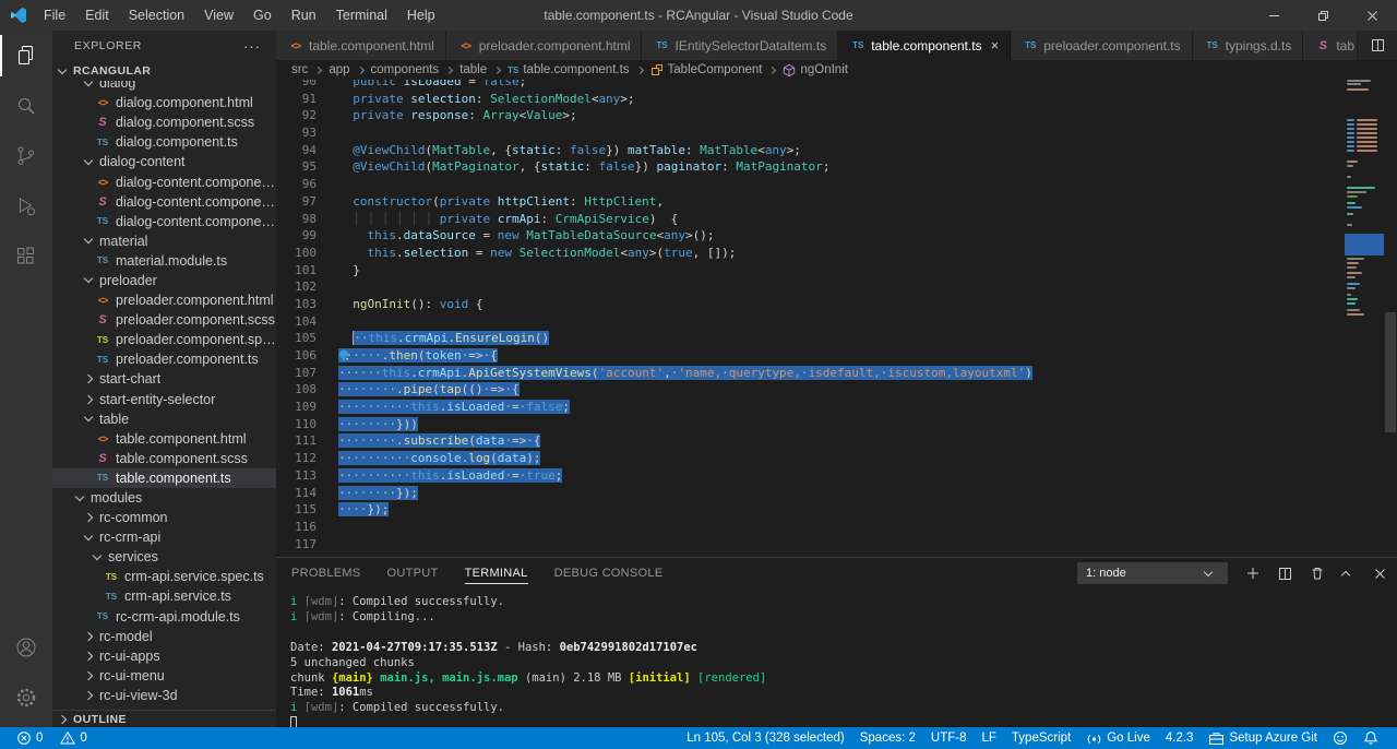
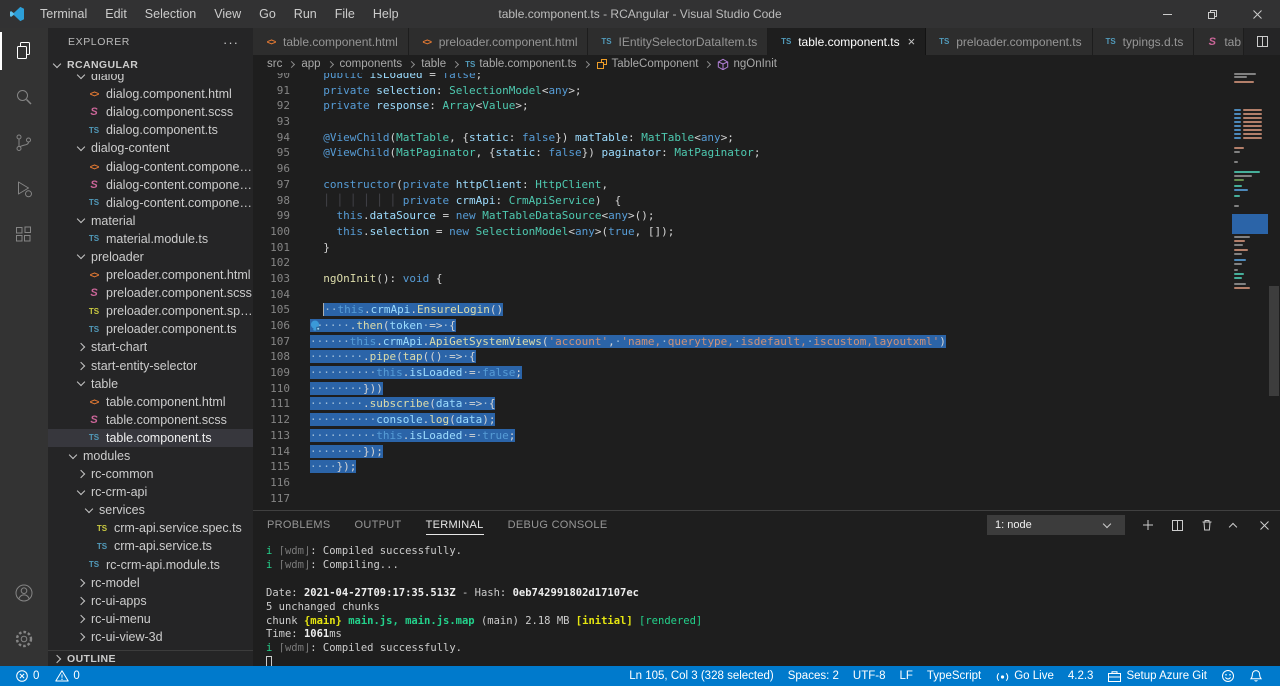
- File
+ Terminal
  Edit
  Selection
  View
  Go
  Run
- Terminal
+ File
  Help
  table.component.ts - RCAngular - Visual Studio Code
  EXPLORER
  ···
  RCANGULAR
  dialog
  <>
  dialog.component.html
  S
  dialog.component.scss
  TS
  dialog.component.ts
  dialog-content
  <>
  dialog-content.component.
  S
  dialog-content.component.
  TS
  dialog-content.component.
  material
  TS
  material.module.ts
  preloader
  <>
  preloader.component.html
  S
  preloader.component.scss
  TS
  preloader.component.spec
  TS
  preloader.component.ts
  start-chart
  start-entity-selector
  table
  <>
  table.component.html
  S
  table.component.scss
  TS
  table.component.ts
  modules
  rc-common
  rc-crm-api
  services
  TS
  crm-api.service.spec.ts
  TS
  crm-api.service.ts
  TS
  rc-crm-api.module.ts
  rc-model
  rc-ui-apps
  rc-ui-menu
  rc-ui-view-3d
  OUTLINE
  <>
  table.component.html
  <>
  preloader.component.html
  TS
  IEntitySelectorDataItem.ts
  TS
  table.component.ts
  ×
  TS
  preloader.component.ts
  TS
  typings.d.ts
  S
  tab
  src
  app
  components
  table
  TS
  table.component.ts
  TableComponent
  ngOnInit
  90
  public isLoaded = false;
  91
  private selection: SelectionModel<any>;
  92
  private response: Array<Value>;
  93
  94
  @ViewChild(MatTable, {static: false}) matTable: MatTable<any>;
  95
  @ViewChild(MatPaginator, {static: false}) paginator: MatPaginator;
  96
  97
  constructor(private httpClient: HttpClient,
  98
  │ │ │ │ │ │ private crmApi: CrmApiService) {
  99
  this.dataSource = new MatTableDataSource<any>();
  100
  this.selection = new SelectionModel<any>(true, []);
  101
  }
  102
  103
  ngOnInit(): void {
  104
  105
  ··this.crmApi.EnsureLogin()
  106
  ·····.then(token·=>·{
  107
  ······this.crmApi.ApiGetSystemViews('account',·'name,·querytype,·isdefault,·iscustom,layoutxml')
  108
  ········.pipe(tap(()·=>·{
  109
  ··········this.isLoaded·=·false;
  110
  ········}))
  111
  ········.subscribe(data·=>·{
  112
  ··········console.log(data);
  113
  ··········this.isLoaded·=·true;
  114
  ········});
  115
  ····});
  116
  117
  PROBLEMS
  OUTPUT
  TERMINAL
  DEBUG CONSOLE
  1: node
  i ⌈wdm⌋: Compiled successfully.
  i ⌈wdm⌋: Compiling...
  Date: 2021-04-27T09:17:35.513Z - Hash: 0eb742991802d17107ec
  5 unchanged chunks
  chunk {main} main.js, main.js.map (main) 2.18 MB [initial] [rendered]
  Time: 1061ms
  i ⌈wdm⌋: Compiled successfully.
  0
  0
  Ln 105, Col 3 (328 selected)
  Spaces: 2
  UTF-8
  LF
  TypeScript
  Go Live
  4.2.3
  Setup Azure Git
